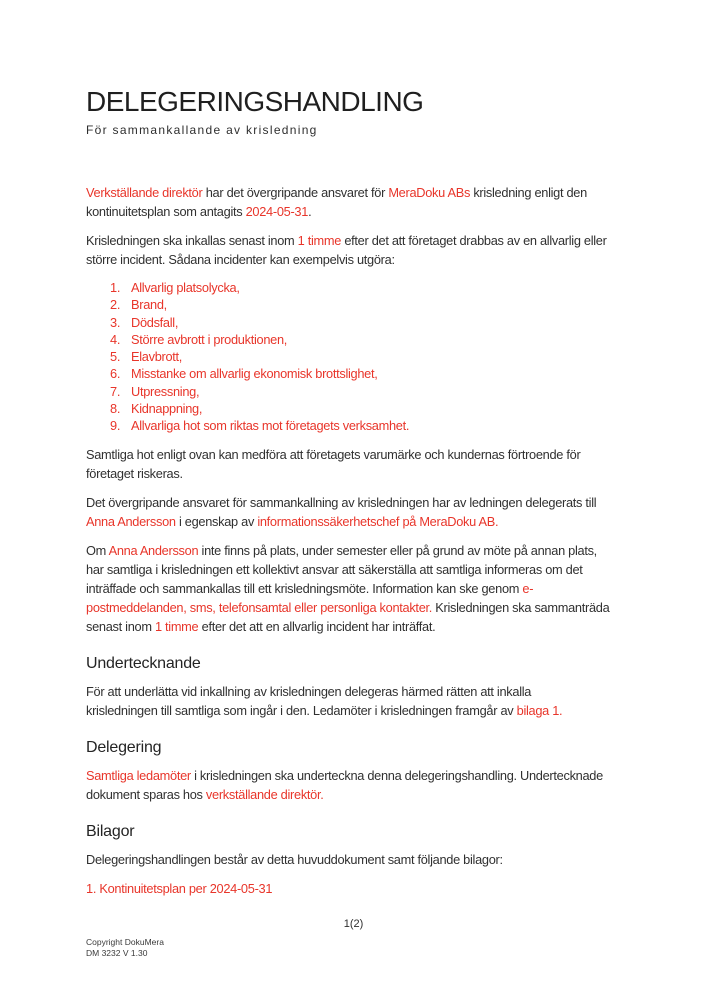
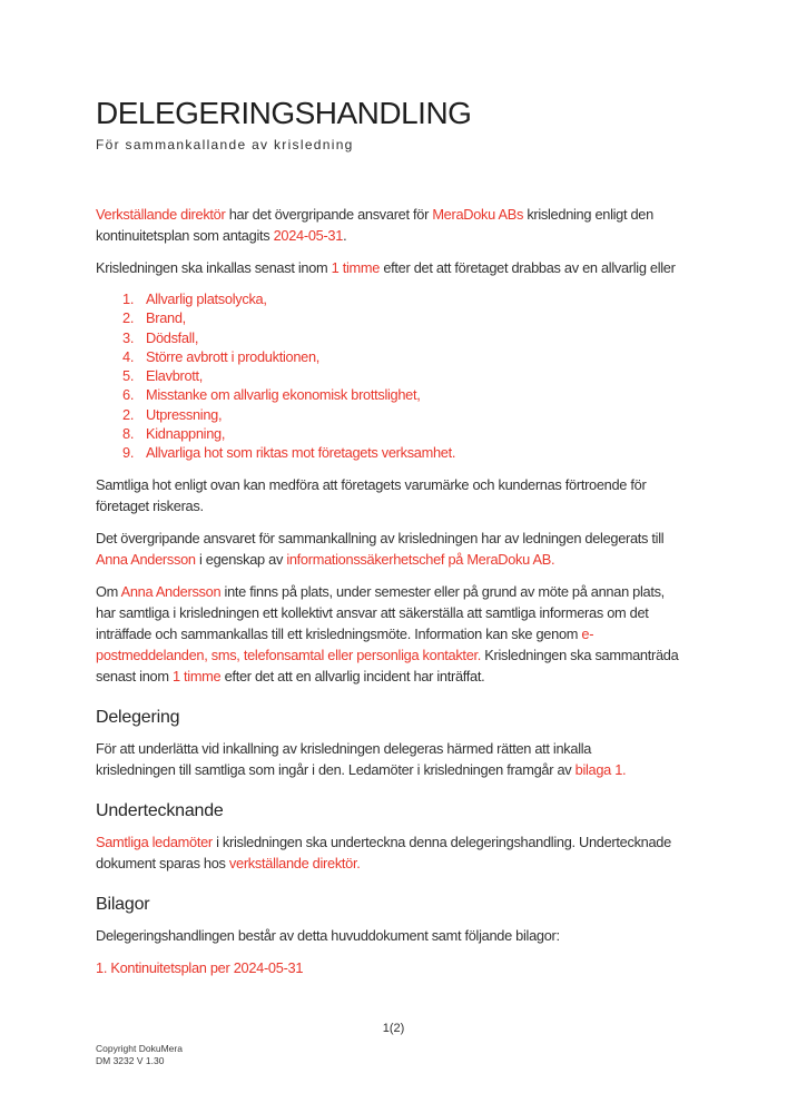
  DELEGERINGSHANDLING
  För sammankallande av krisledning
  Verkställande direktör har det övergripande ansvaret för MeraDoku ABs krisledning enligt den
  kontinuitetsplan som antagits 2024-05-31.
  Krisledningen ska inkallas senast inom 1 timme efter det att företaget drabbas av en allvarlig eller
- större incident. Sådana incidenter kan exempelvis utgöra:
  1. Allvarlig platsolycka,
  2. Brand,
  3. Dödsfall,
  4. Större avbrott i produktionen,
  5. Elavbrott,
  6. Misstanke om allvarlig ekonomisk brottslighet,
- 7. Utpressning,
+ 2. Utpressning,
  8. Kidnappning,
  9. Allvarliga hot som riktas mot företagets verksamhet.
  Samtliga hot enligt ovan kan medföra att företagets varumärke och kundernas förtroende för
  företaget riskeras.
  Det övergripande ansvaret för sammankallning av krisledningen har av ledningen delegerats till
  Anna Andersson i egenskap av informationssäkerhetschef på MeraDoku AB.
  Om Anna Andersson inte finns på plats, under semester eller på grund av möte på annan plats,
  har samtliga i krisledningen ett kollektivt ansvar att säkerställa att samtliga informeras om det
  inträffade och sammankallas till ett krisledningsmöte. Information kan ske genom e-
  postmeddelanden, sms, telefonsamtal eller personliga kontakter. Krisledningen ska sammanträda
  senast inom 1 timme efter det att en allvarlig incident har inträffat.
- Undertecknande
+ Delegering
  För att underlätta vid inkallning av krisledningen delegeras härmed rätten att inkalla
  krisledningen till samtliga som ingår i den. Ledamöter i krisledningen framgår av bilaga 1.
- Delegering
+ Undertecknande
  Samtliga ledamöter i krisledningen ska underteckna denna delegeringshandling. Undertecknade
  dokument sparas hos verkställande direktör.
  Bilagor
  Delegeringshandlingen består av detta huvuddokument samt följande bilagor:
  1. Kontinuitetsplan per 2024-05-31
  1(2)
  Copyright DokuMera
  DM 3232 V 1.30
